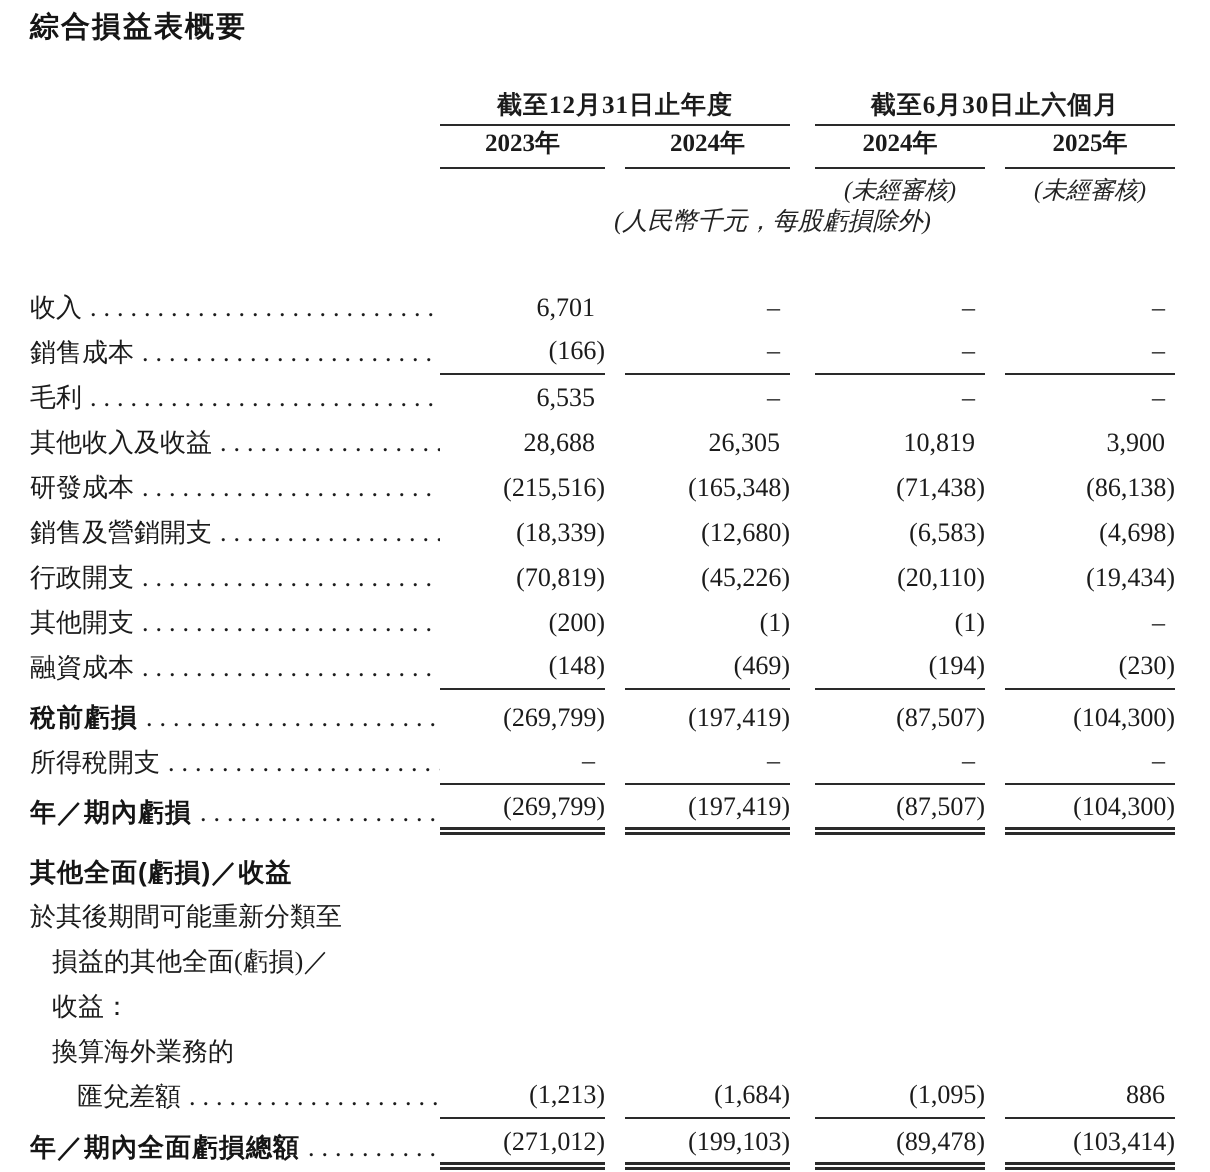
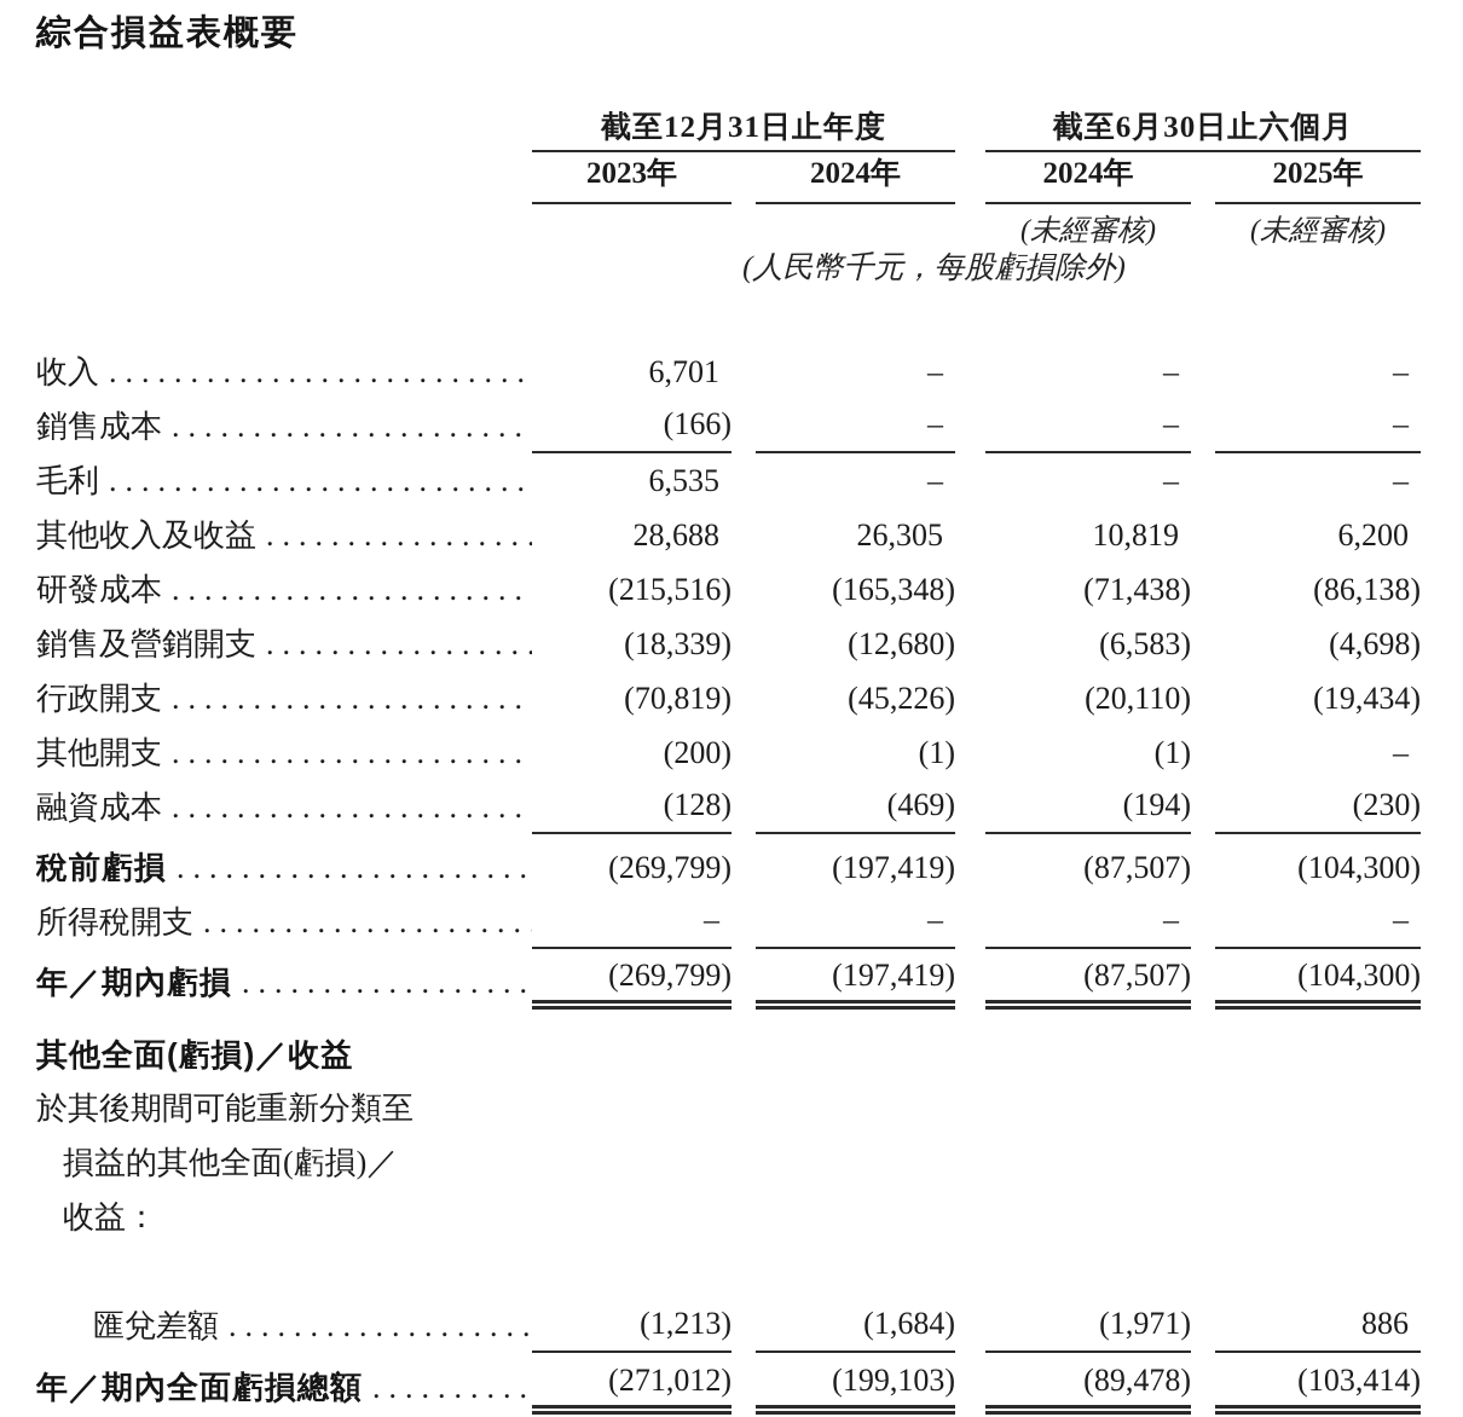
  綜合損益表概要
  截至12月31日止年度
  截至6月30日止六個月
  2023年
  2024年
  2024年
  2025年
  (未經審核)
  (未經審核)
  (人民幣千元，每股虧損除外)
  收入
  6,701
  –
  –
  –
  銷售成本
  (166)
  –
  –
  –
  毛利
  6,535
  –
  –
  –
  其他收入及收益
  28,688
  26,305
  10,819
- 3,900
+ 6,200
  研發成本
  (215,516)
  (165,348)
  (71,438)
  (86,138)
  銷售及營銷開支
  (18,339)
  (12,680)
  (6,583)
  (4,698)
  行政開支
  (70,819)
  (45,226)
  (20,110)
  (19,434)
  其他開支
  (200)
  (1)
  (1)
  –
  融資成本
- (148)
+ (128)
  (469)
  (194)
  (230)
  稅前虧損
  (269,799)
  (197,419)
  (87,507)
  (104,300)
  所得稅開支
  –
  –
  –
  –
  年／期內虧損
  (269,799)
  (197,419)
  (87,507)
  (104,300)
  其他全面(虧損)／收益
  於其後期間可能重新分類至
  損益的其他全面(虧損)／
  收益：
- 換算海外業務的
  匯兌差額
  (1,213)
  (1,684)
- (1,095)
+ (1,971)
  886
  年／期內全面虧損總額
  (271,012)
  (199,103)
  (89,478)
  (103,414)
